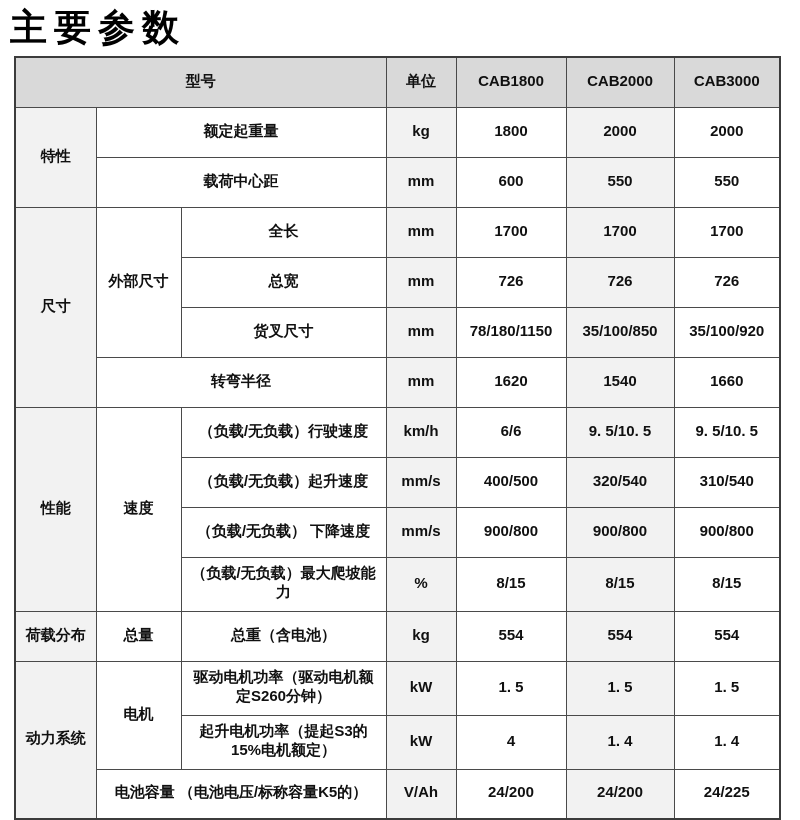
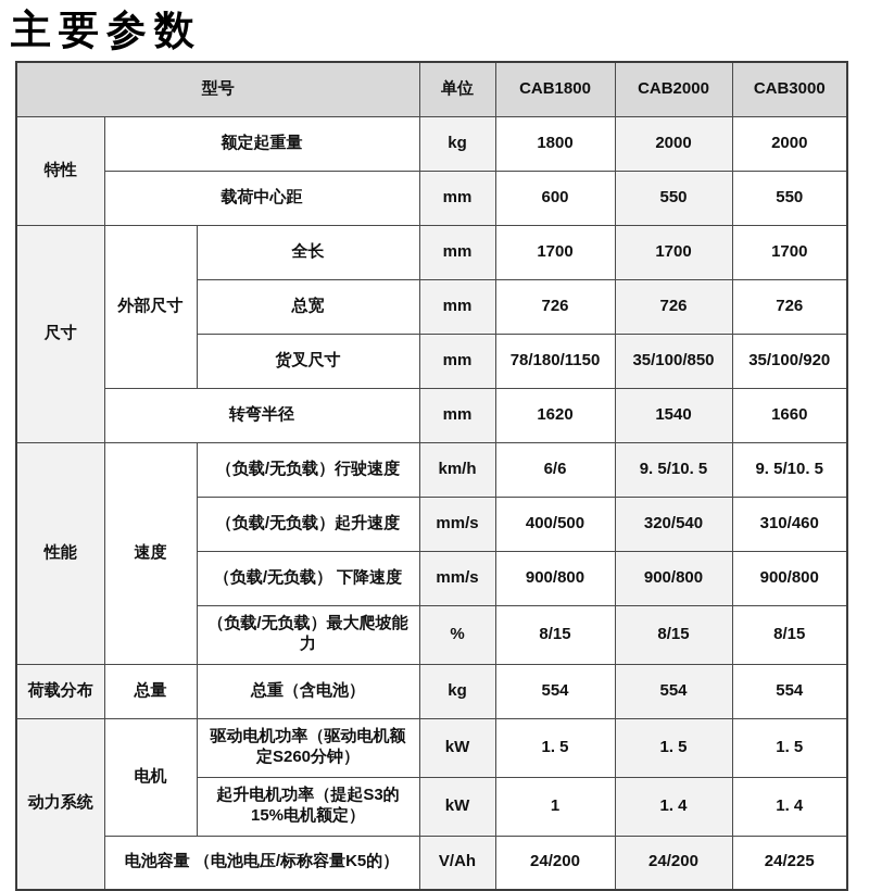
  主要参数
  型号	单位	CAB1800	CAB2000	CAB3000
  特性	额定起重量	kg	1800	2000	2000
  载荷中心距	mm	600	550	550
  尺寸	外部尺寸	全长	mm	1700	1700	1700
  总宽	mm	726	726	726
  货叉尺寸	mm	78/180/1150	35/100/850	35/100/920
  转弯半径	mm	1620	1540	1660
  性能	速度	（负载/无负载）行驶速度	km/h	6/6	9. 5/10. 5	9. 5/10. 5
- （负载/无负载）起升速度	mm/s	400/500	320/540	310/540
+ （负载/无负载）起升速度	mm/s	400/500	320/540	310/460
  （负载/无负载） 下降速度	mm/s	900/800	900/800	900/800
  （负载/无负载）最大爬坡能力	%	8/15	8/15	8/15
  荷载分布	总量	总重（含电池）	kg	554	554	554
  动力系统	电机	驱动电机功率（驱动电机额定S260分钟）	kW	1. 5	1. 5	1. 5
- 起升电机功率（提起S3的15%电机额定）	kW	4	1. 4	1. 4
+ 起升电机功率（提起S3的15%电机额定）	kW	1	1. 4	1. 4
  电池容量 （电池电压/标称容量K5的）	V/Ah	24/200	24/200	24/225
